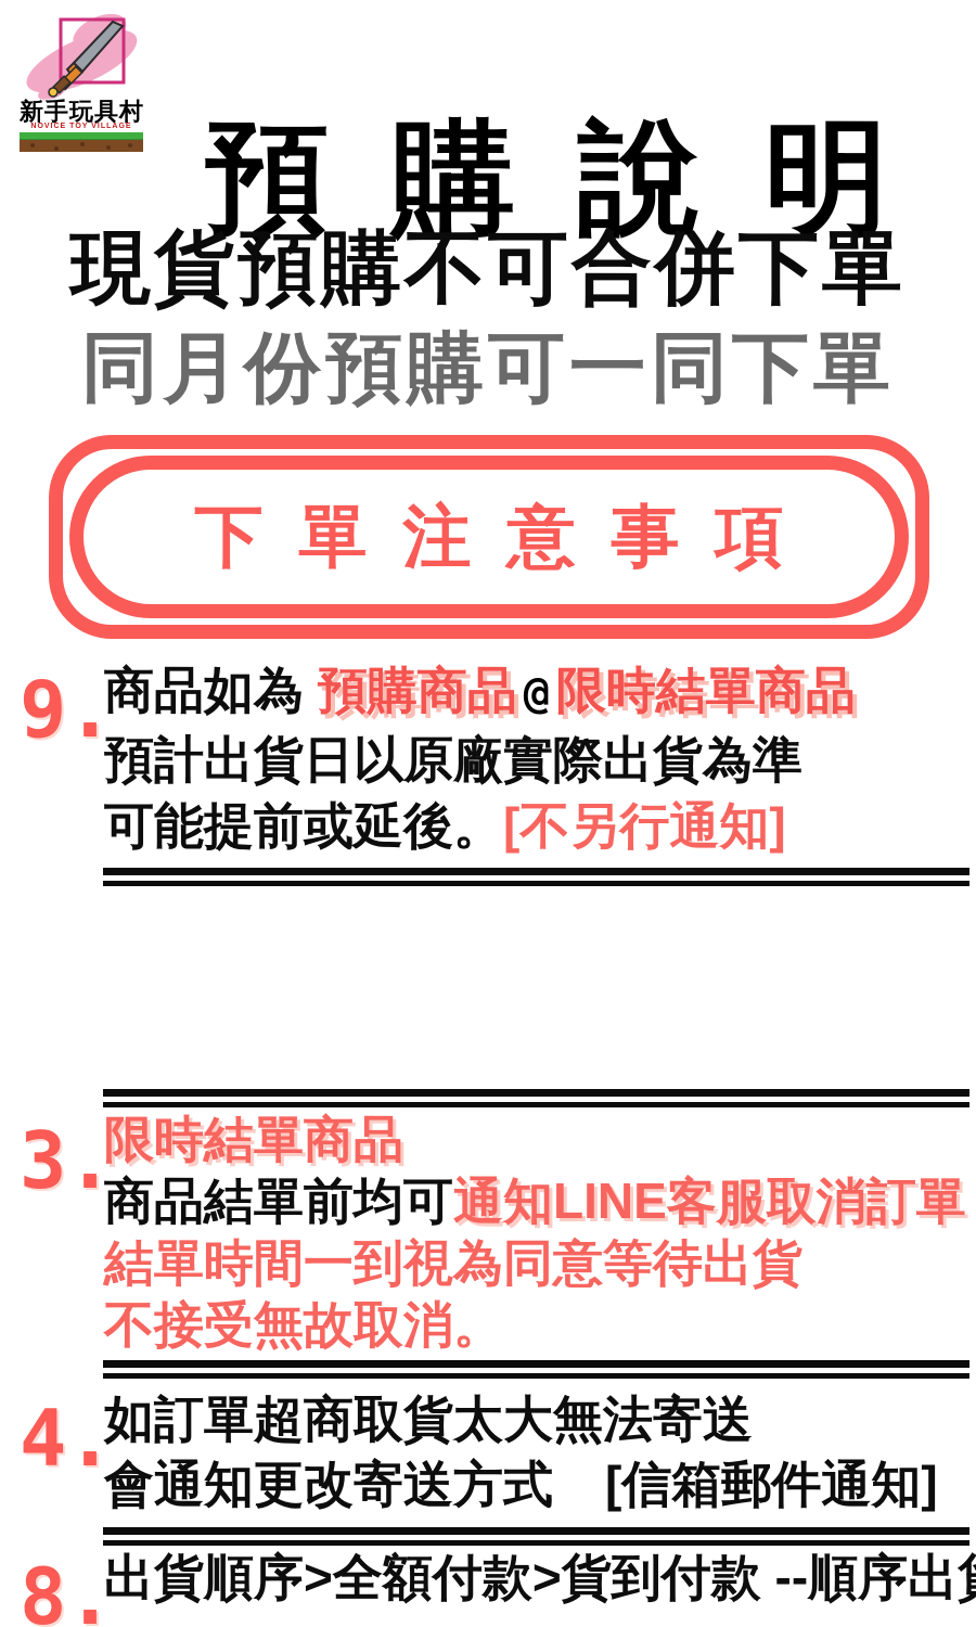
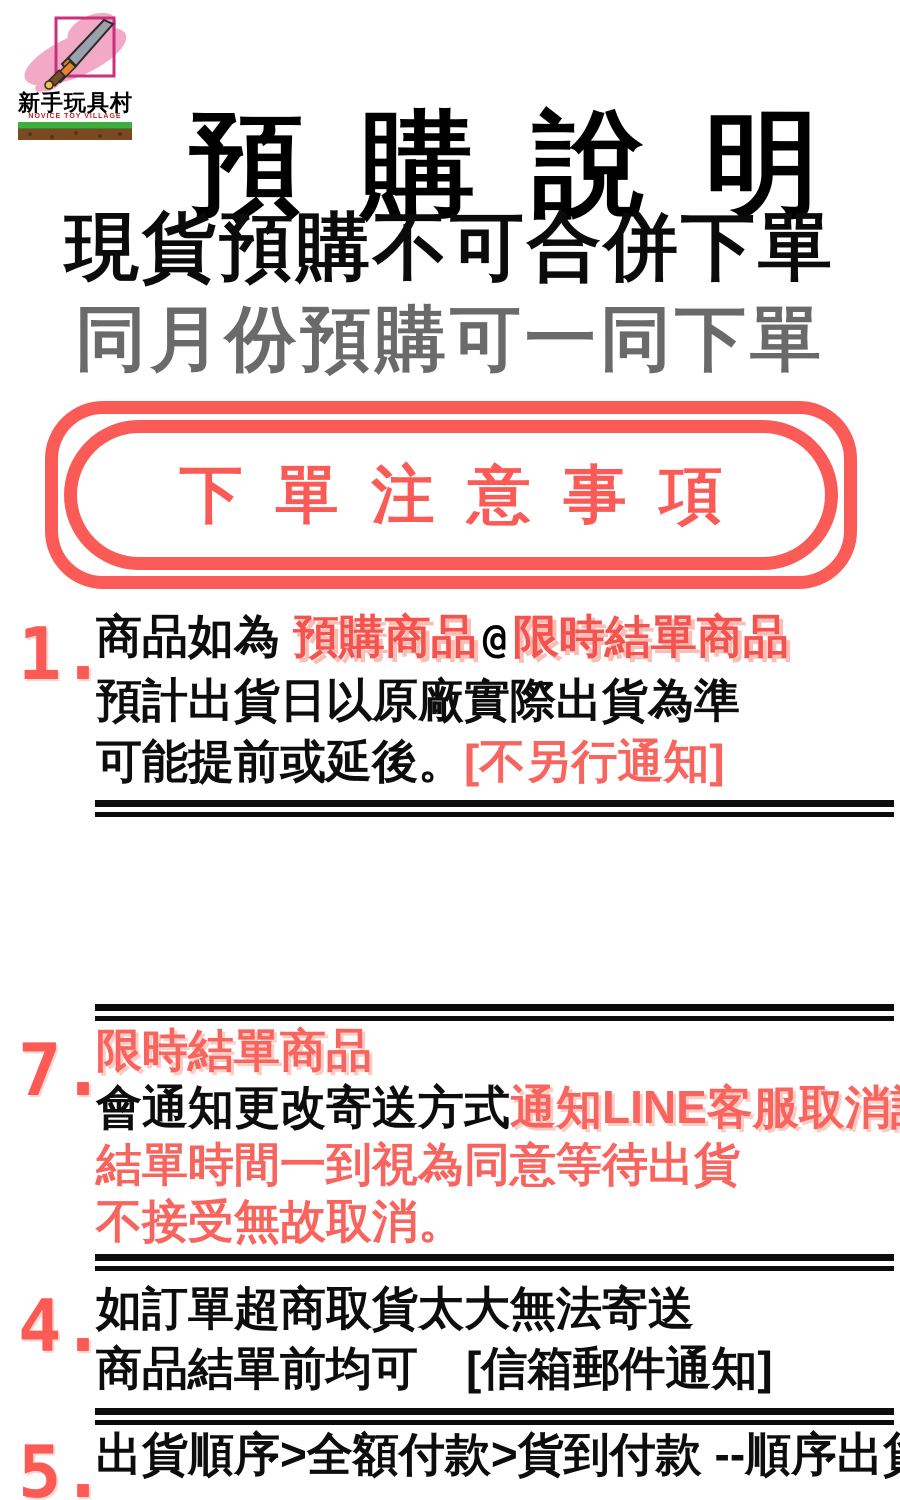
  新手玩具村
  預購說明
  現貨預購不可合併下單
  同月份預購可一同下單
  下單注意事項
- 9.
+ 1.
  商品如為 預購商品 @ 限時結單商品
  預計出貨日以原廠實際出貨為準
  可能提前或延後。[不另行通知]
- 3.
+ 7.
  限時結單商品
- 商品結單前均可通知LINE客服取消訂單
+ 會通知更改寄送方式通知LINE客服取消
  結單時間一到視為同意等待出貨
  不接受無故取消。
  4.
  如訂單超商取貨太大無法寄送
- 會通知更改寄送方式 [信箱郵件通知]
+ 商品結單前均可 [信箱郵件通知]
- 8.
+ 5.
  出貨順序>全額付款>貨到付款 --順序出
